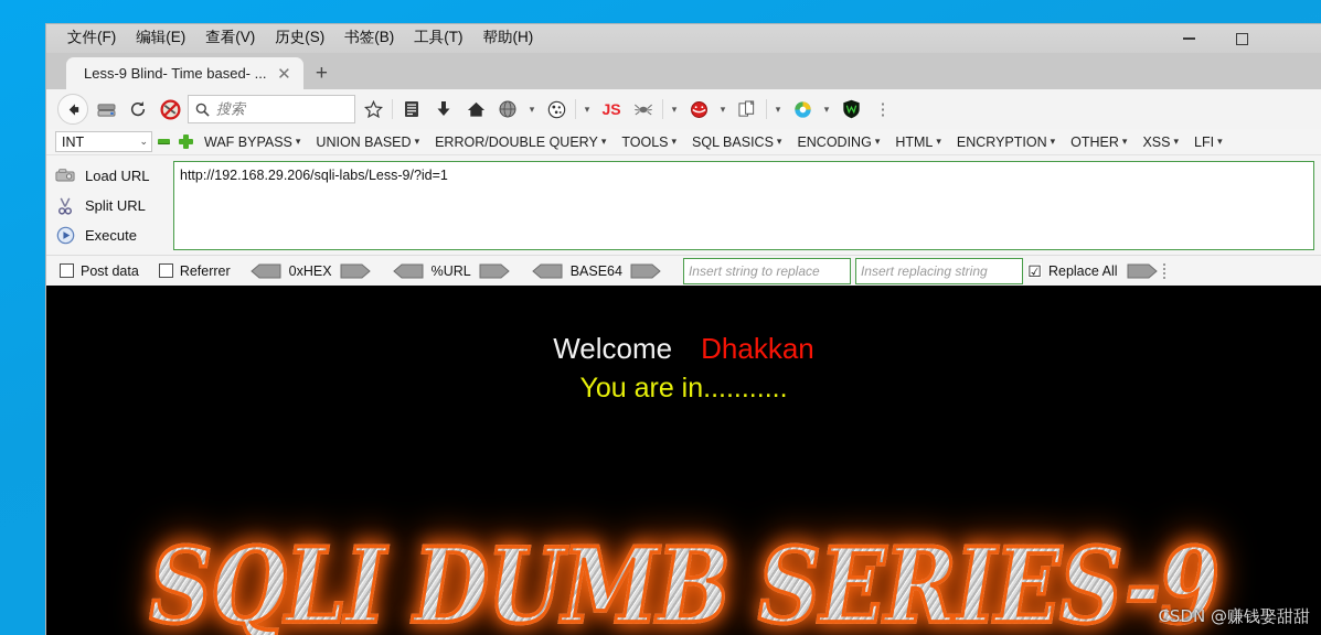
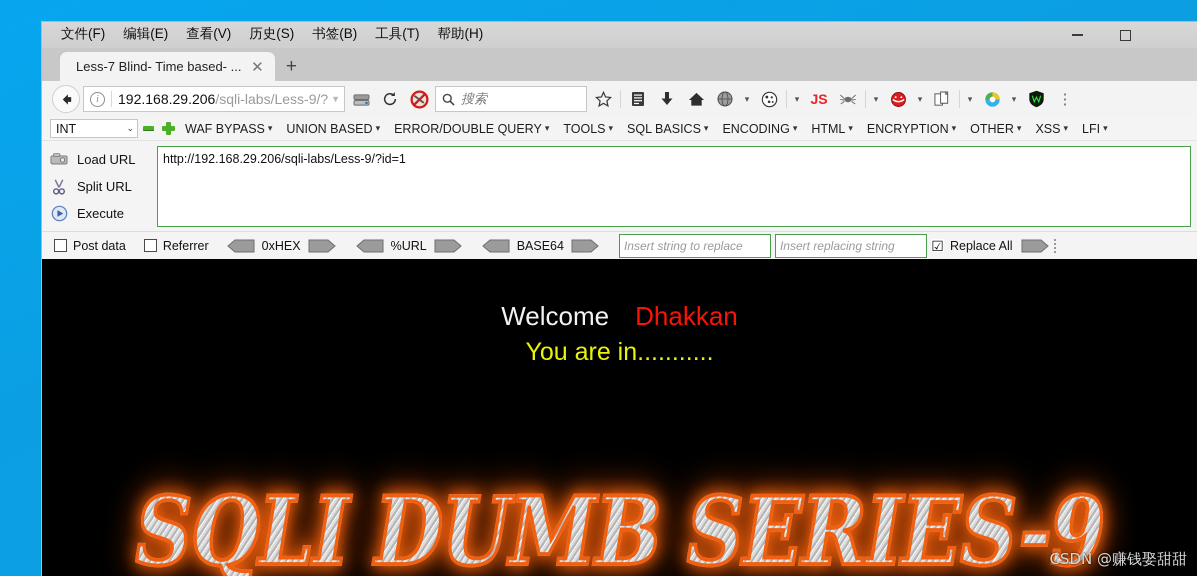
  文件(F)
  编辑(E)
  查看(V)
  历史(S)
  书签(B)
  工具(T)
  帮助(H)
- Less-9 Blind- Time based- ...
+ Less-7 Blind- Time based- ...
  ✕
  +
+ i
+ 192.168.29.206/sqli-labs/Less-9/?
+ ▼
  搜索
  ▾
  ▾
  JS
  ▾
  ▾
  ▾
  ▾
  ⋮
  INT
  ⌄
  WAF BYPASS
  ▾
  UNION BASED
  ▾
  ERROR/DOUBLE QUERY
  ▾
  TOOLS
  ▾
  SQL BASICS
  ▾
  ENCODING
  ▾
  HTML
  ▾
  ENCRYPTION
  ▾
  OTHER
  ▾
  XSS
  ▾
  LFI
  ▾
  Load URL
  Split URL
  Execute
  http://192.168.29.206/sqli-labs/Less-9/?id=1
  Post data
  Referrer
  0xHEX
  %URL
  BASE64
  Insert string to replace
  Insert replacing string
  ☑
  Replace All
  Welcome Dhakkan
  You are in...........
  SQLI DUMB SERIES-9
  CSDN @赚钱娶甜甜
